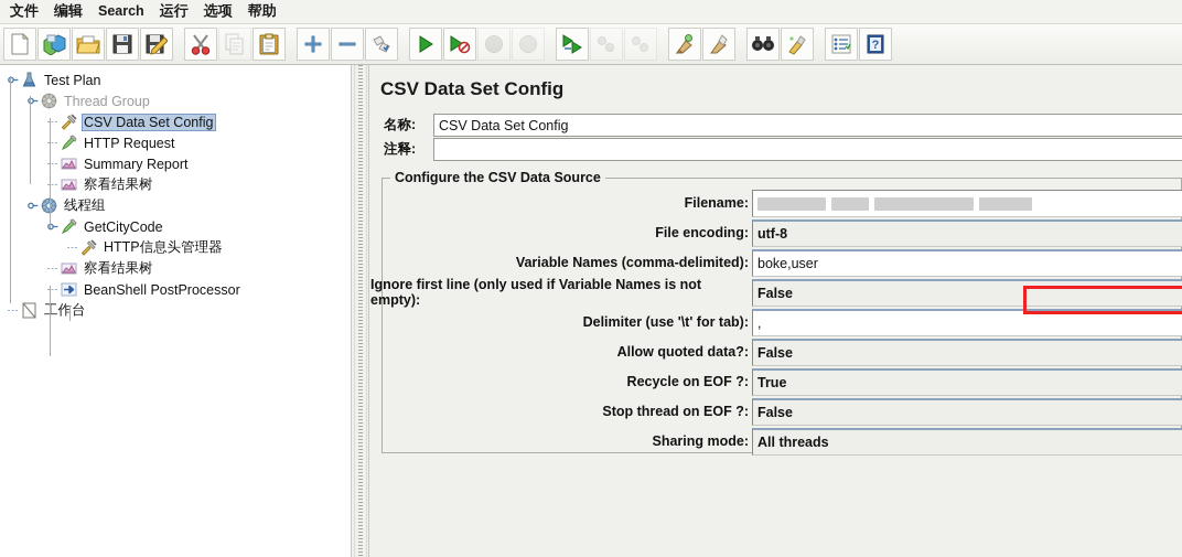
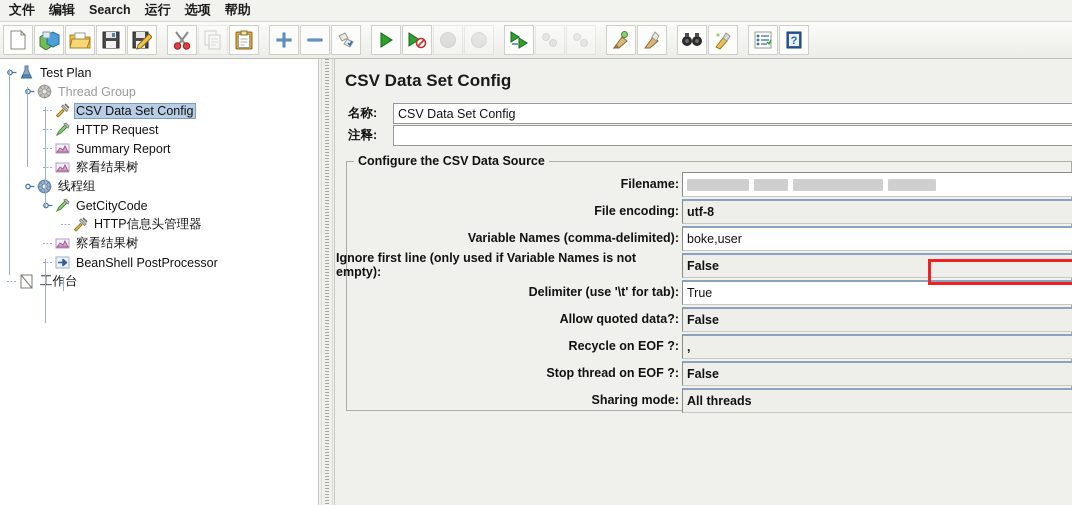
  文件
  编辑
  Search
  运行
  选项
  帮助
  ?
  Test Plan
  Thread Group
  CSV Data Set Config
  HTTP Request
  Summary Report
  察看结果树
  线程组
  GetCityCode
  HTTP信息头管理器
  察看结果树
  BeanShell PostProcessor
  工作台
  CSV Data Set Config
  名称:
  CSV Data Set Config
  注释:
  Configure the CSV Data Source
  Filename:
  File encoding:
  utf-8
  Variable Names (comma-delimited):
  boke,user
  Ignore first line (only used if Variable Names is not empty):
  False
  Delimiter (use '\t' for tab):
- ,
+ True
  Allow quoted data?:
  False
  Recycle on EOF ?:
- True
+ ,
  Stop thread on EOF ?:
  False
  Sharing mode:
  All threads
